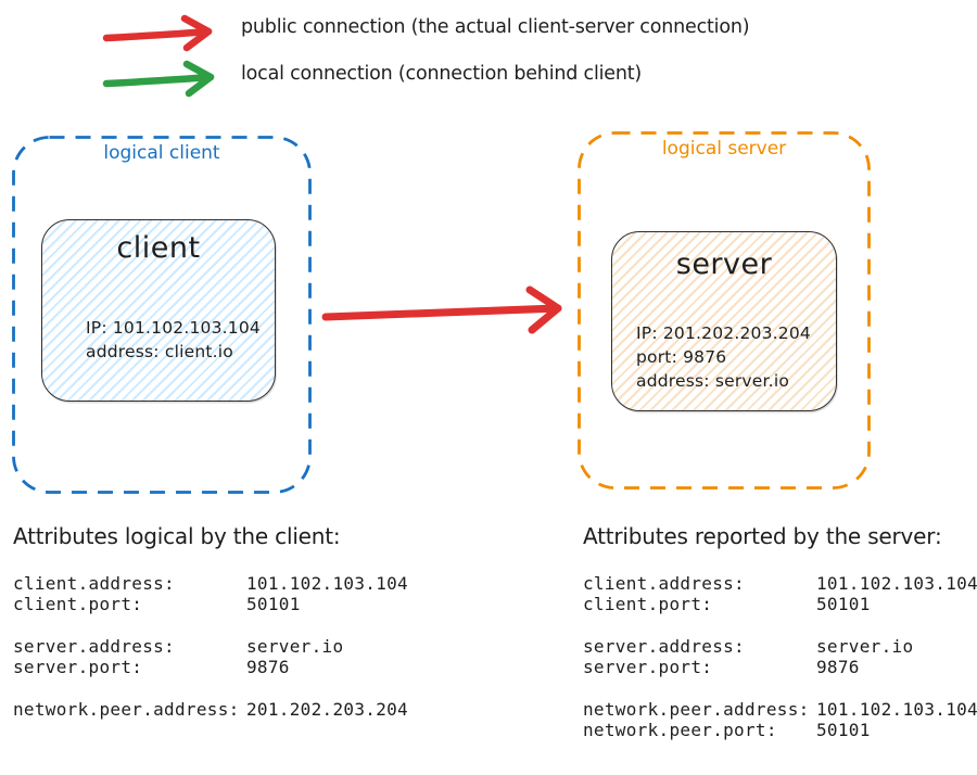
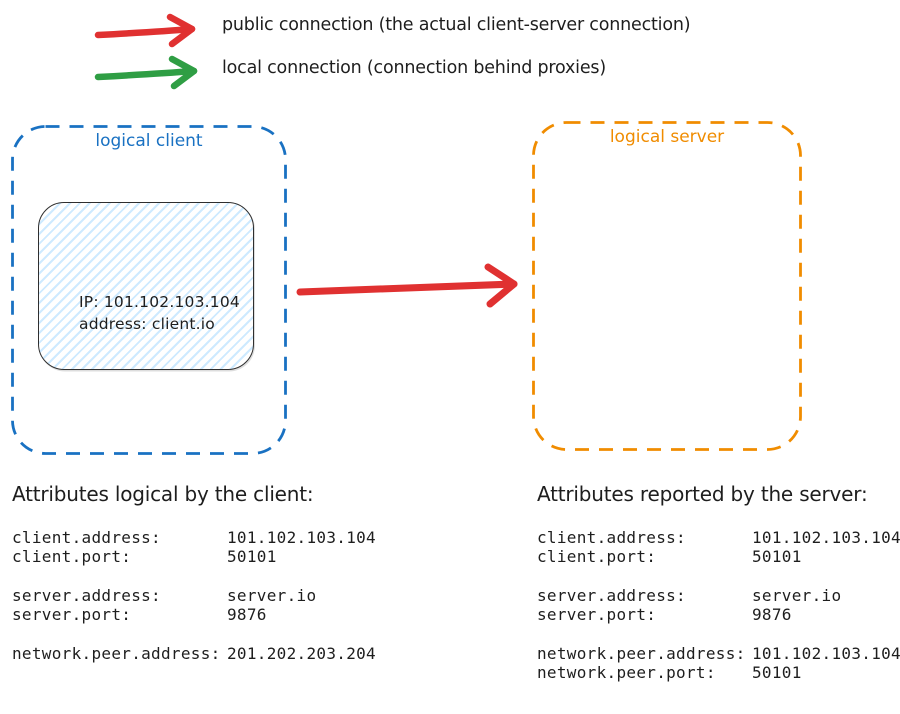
  public connection (the actual client-server connection)
- local connection (connection behind client)
+ local connection (connection behind proxies)
  logical client
- client
  IP: 101.102.103.104
  address: client.io
  logical server
- server
- IP: 201.202.203.204
- port: 9876
- address: server.io
  Attributes logical by the client:
  client.address: 101.102.103.104
  client.port: 50101
  server.address: server.io
  server.port: 9876
  network.peer.address: 201.202.203.204
  Attributes reported by the server:
  client.address: 101.102.103.104
  client.port: 50101
  server.address: server.io
  server.port: 9876
  network.peer.address: 101.102.103.104
  network.peer.port: 50101
